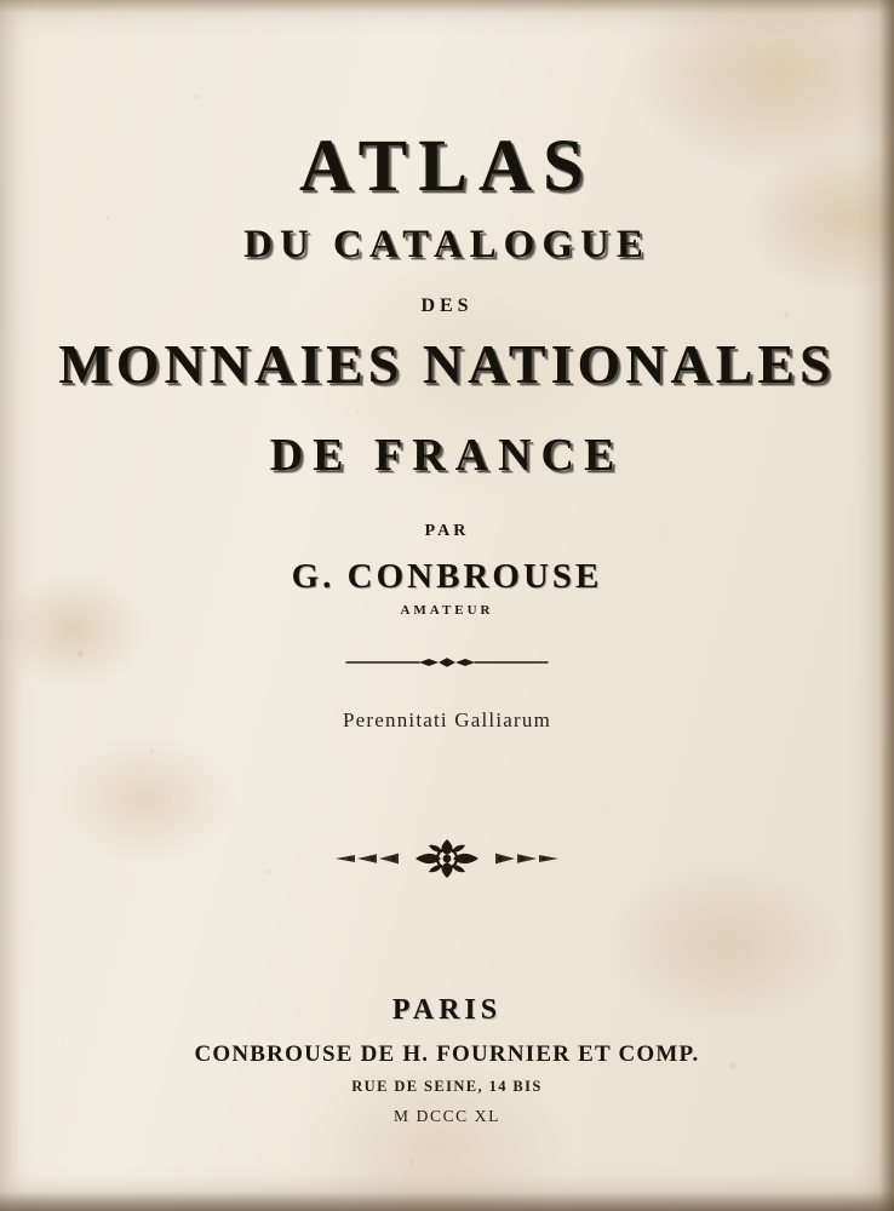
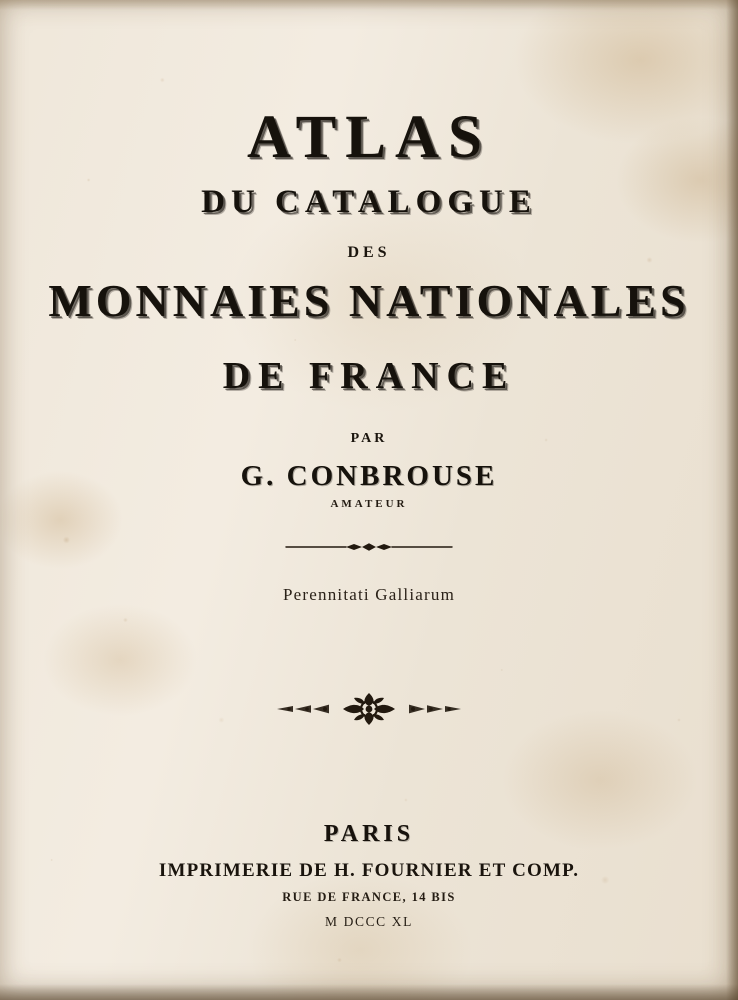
  ATLAS
  DU CATALOGUE
  DES
  MONNAIES NATIONALES
  DE FRANCE
  PAR
  G. CONBROUSE
  AMATEUR
  Perennitati Galliarum
  PARIS
- CONBROUSE DE H. FOURNIER ET COMP.
+ IMPRIMERIE DE H. FOURNIER ET COMP.
- RUE DE SEINE, 14 BIS
+ RUE DE FRANCE, 14 BIS
  M DCCC XL
